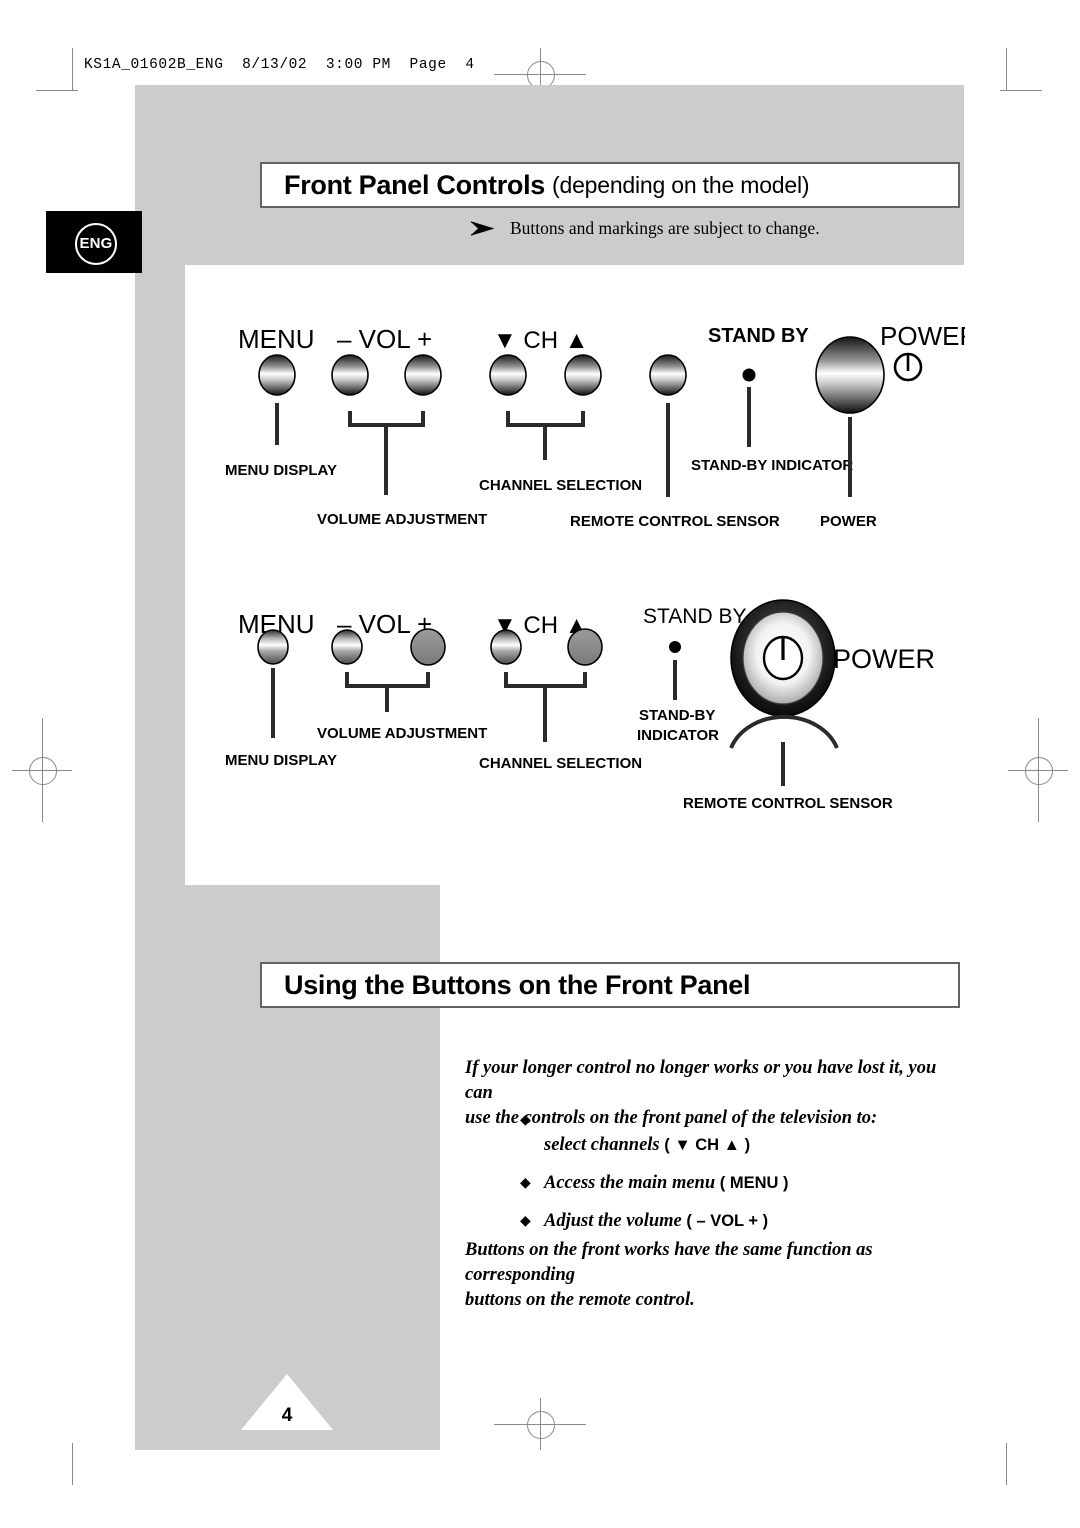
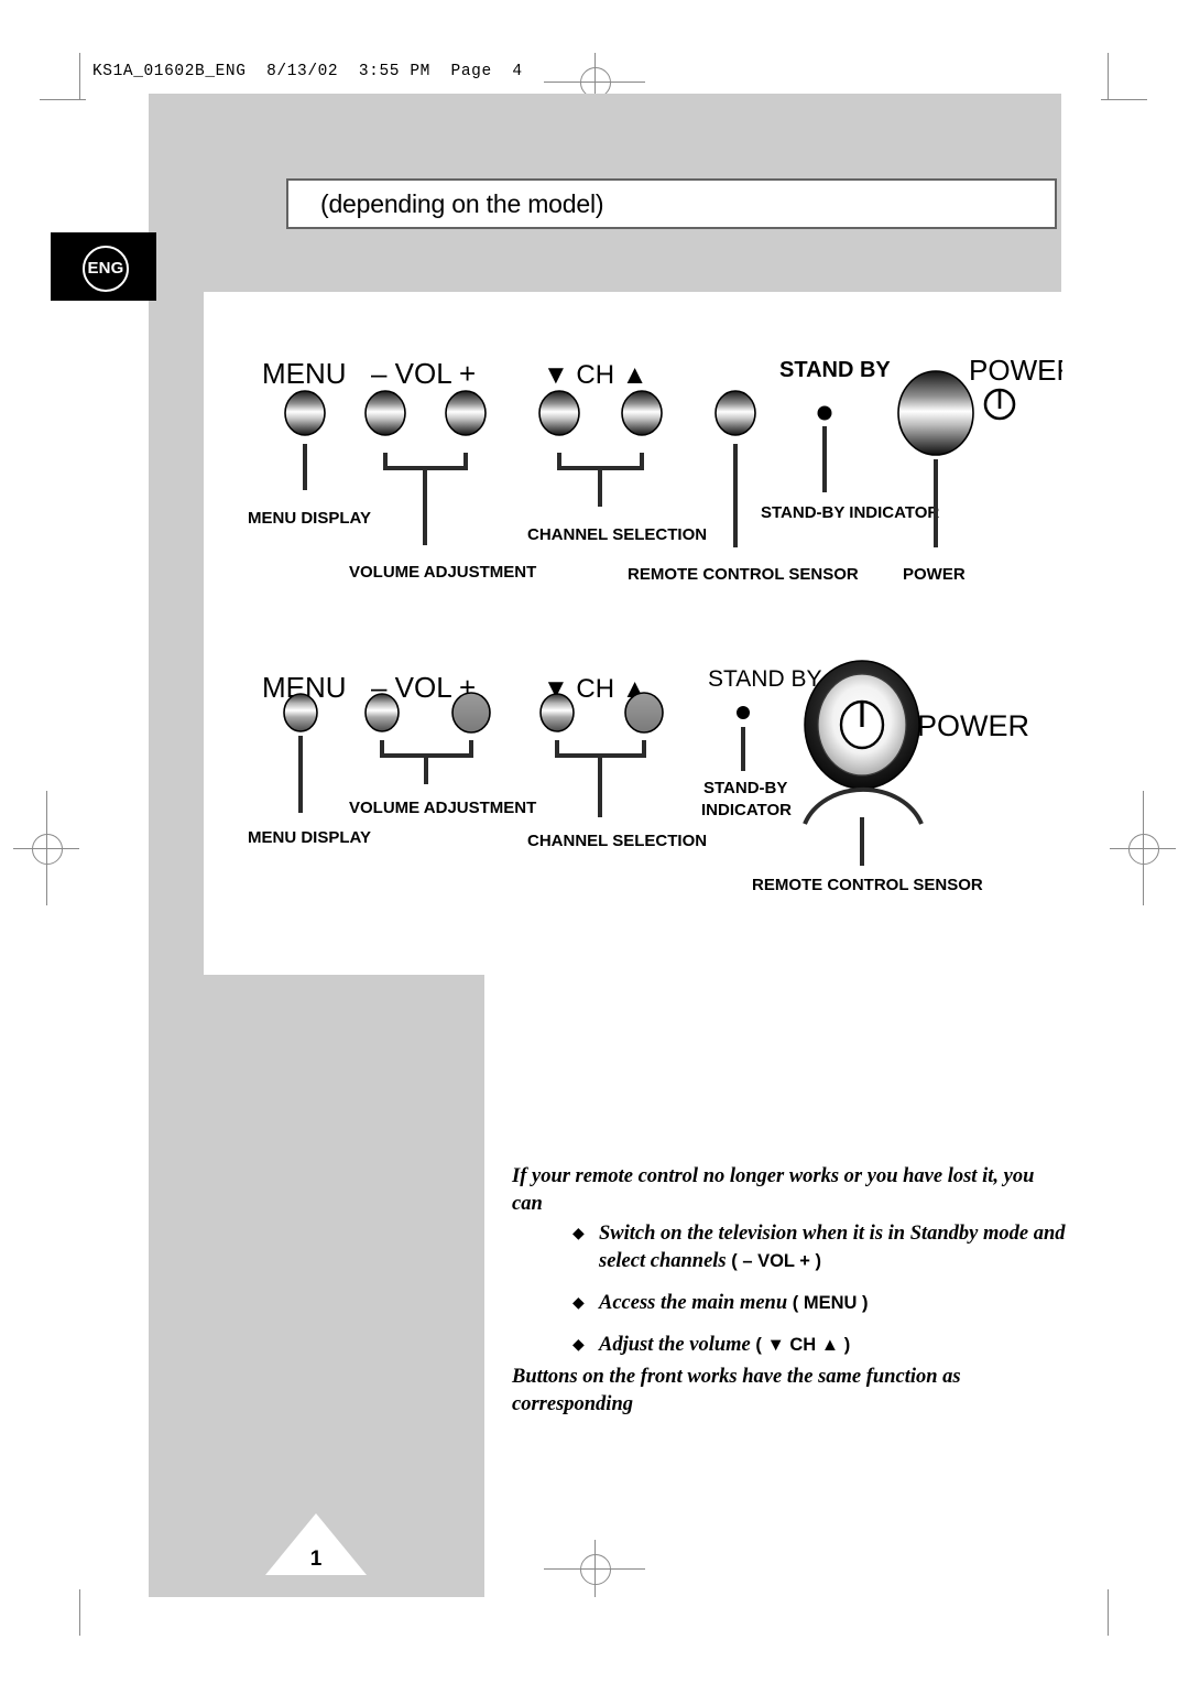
- KS1A_01602B_ENG 8/13/02 3:00 PM Page 4
+ KS1A_01602B_ENG 8/13/02 3:55 PM Page 4
  ENG
- Front Panel Controls
  (depending on the model)
- Buttons and markings are subject to change.
  MENU
  – VOL +
  ▼ CH ▲
  STAND BY
  POWE
  MENU DISPLAY
  VOLUME ADJUSTMENT
  CHANNEL SELECTION
  REMOTE CONTROL SENSOR
  STAND-BY INDICATOR
  POWER
  MENU
  – VOL +
  ▼ CH ▲
  STAND BY
  POWER
  MENU DISPLAY
  VOLUME ADJUSTMENT
  CHANNEL SELECTION
  STAND-BY
  INDICATOR
  REMOTE CONTROL SENSOR
- Using the Buttons on the Front Panel
- If your longer control no longer works or you have lost it, you can
+ If your remote control no longer works or you have lost it, you can
- use the controls on the front panel of the television to:
  ◆
+ Switch on the television when it is in Standby mode and
- select channels ( ▼ CH ▲ )
+ select channels ( – VOL + )
  ◆
  Access the main menu ( MENU )
  ◆
- Adjust the volume ( – VOL + )
+ Adjust the volume ( ▼ CH ▲ )
  Buttons on the front works have the same function as corresponding
- buttons on the remote control.
- 4
+ 1
